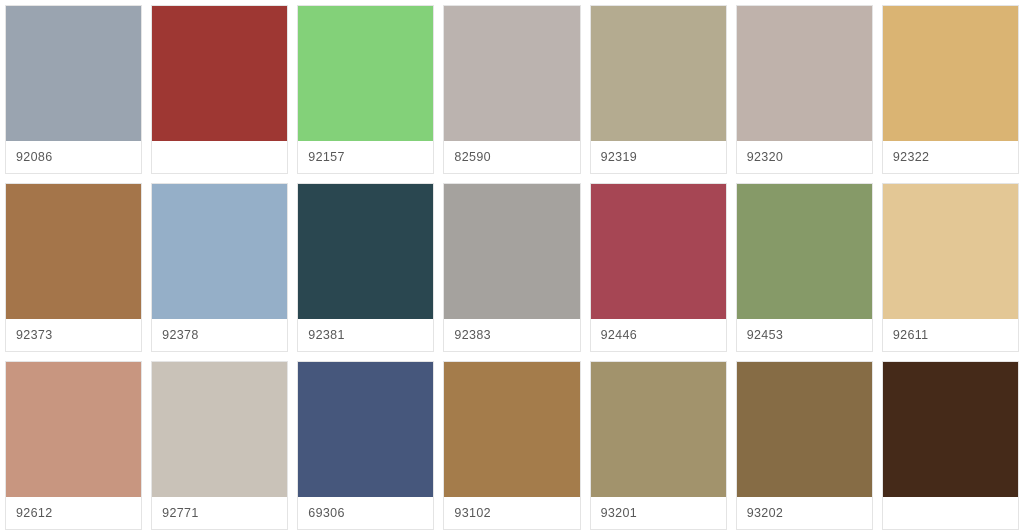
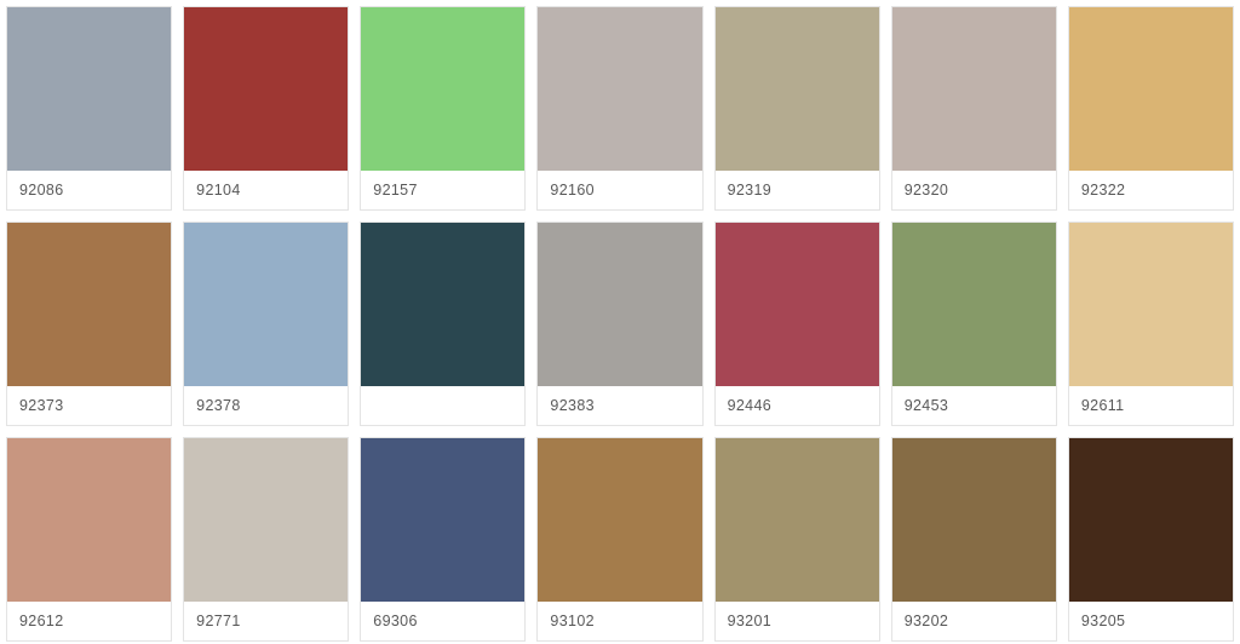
  92086
+ 92104
  92157
- 82590
+ 92160
  92319
  92320
  92322
  92373
  92378
- 92381
  92383
  92446
  92453
  92611
  92612
  92771
  69306
  93102
  93201
  93202
+ 93205
